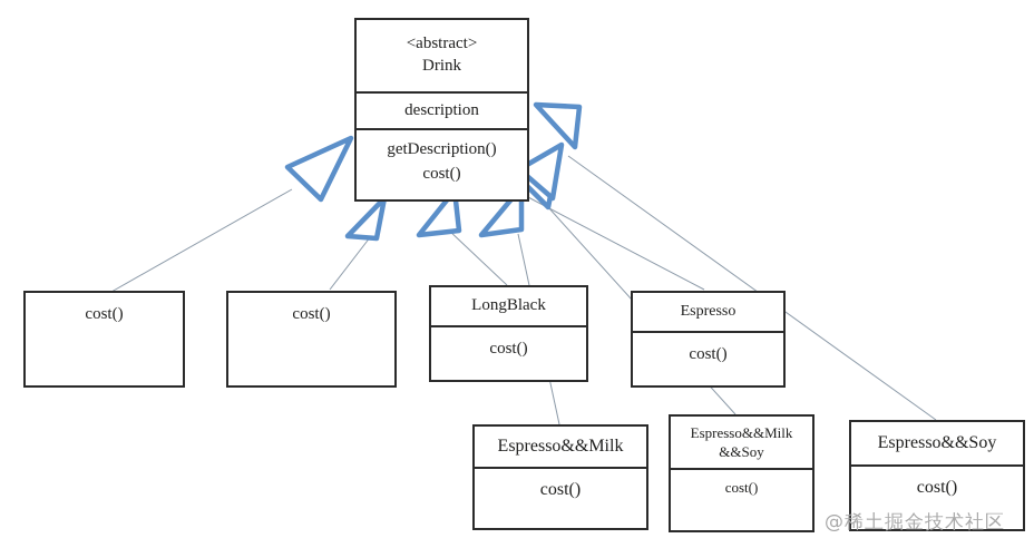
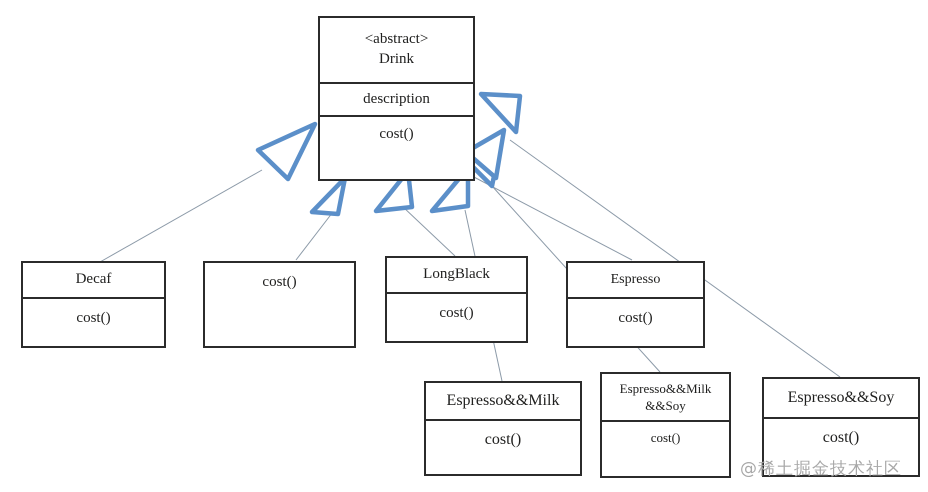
  <abstract>
  Drink
  description
- getDescription()
  cost()
+ Decaf
  cost()
  cost()
  LongBlack
  cost()
  Espresso
  cost()
  Espresso&&Milk
  cost()
  Espresso&&Milk
  &&Soy
  cost()
  Espresso&&Soy
  cost()
  @稀土掘金技术社区
